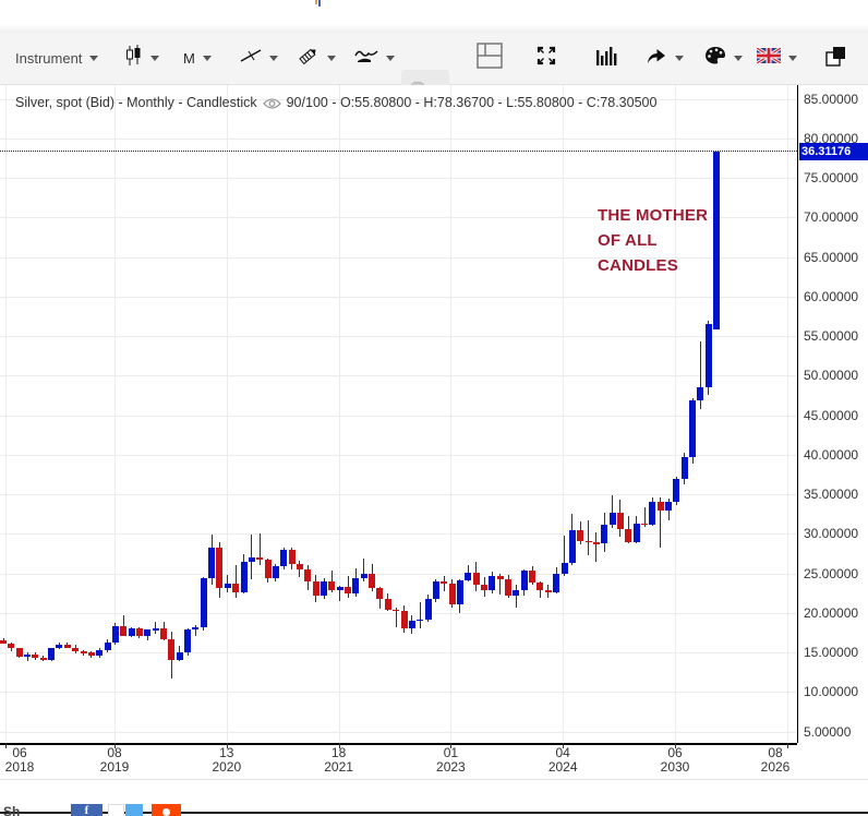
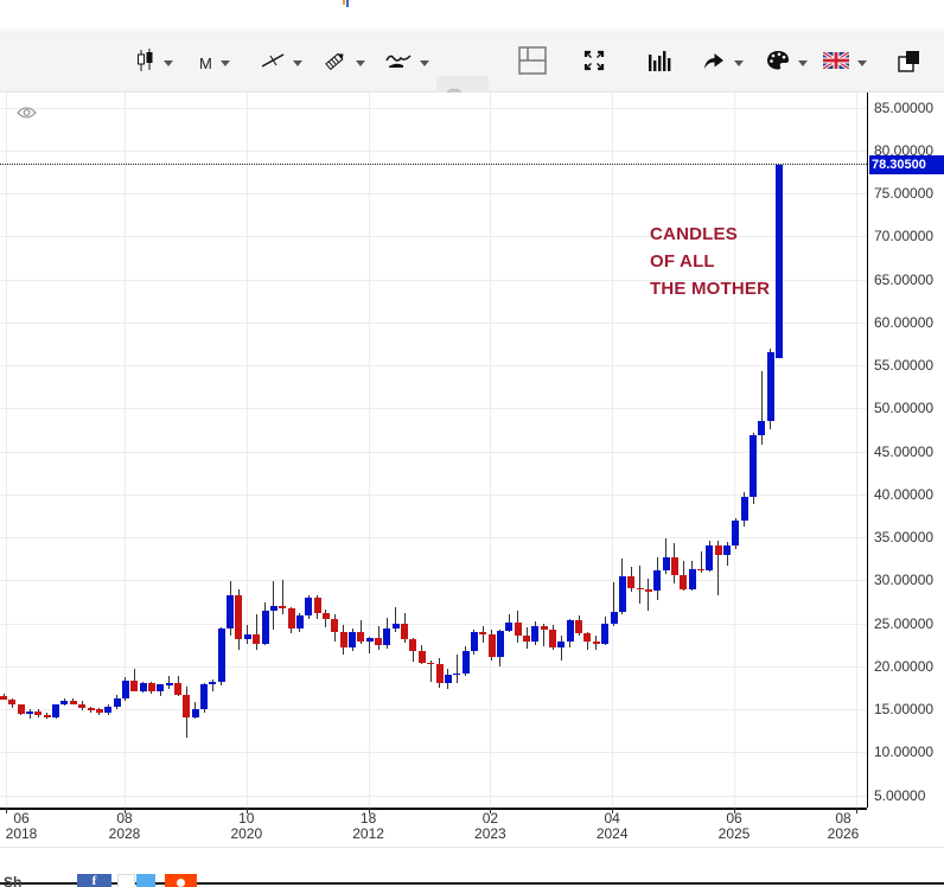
- Instrument
  M
- Silver, spot (Bid) - Monthly - Candlestick
- 90/100 - O:55.80800 - H:78.36700 - L:55.80800 - C:78.30500
- THE MOTHER
+ CANDLES
  OF ALL
- CANDLES
+ THE MOTHER
  85.00000
  80.00000
  75.00000
  70.00000
  65.00000
  60.00000
  55.00000
  50.00000
  45.00000
  40.00000
  35.00000
  30.00000
  25.00000
  20.00000
  15.00000
  10.00000
  5.00000
  06
  2018
  08
- 2019
+ 2028
- 13
+ 10
  2020
  18
- 2021
+ 2012
- 01
+ 02
  2023
  04
  2024
  06
- 2030
+ 2025
  08
  2026
- 36.31176
+ 78.30500
  Sh
  f
